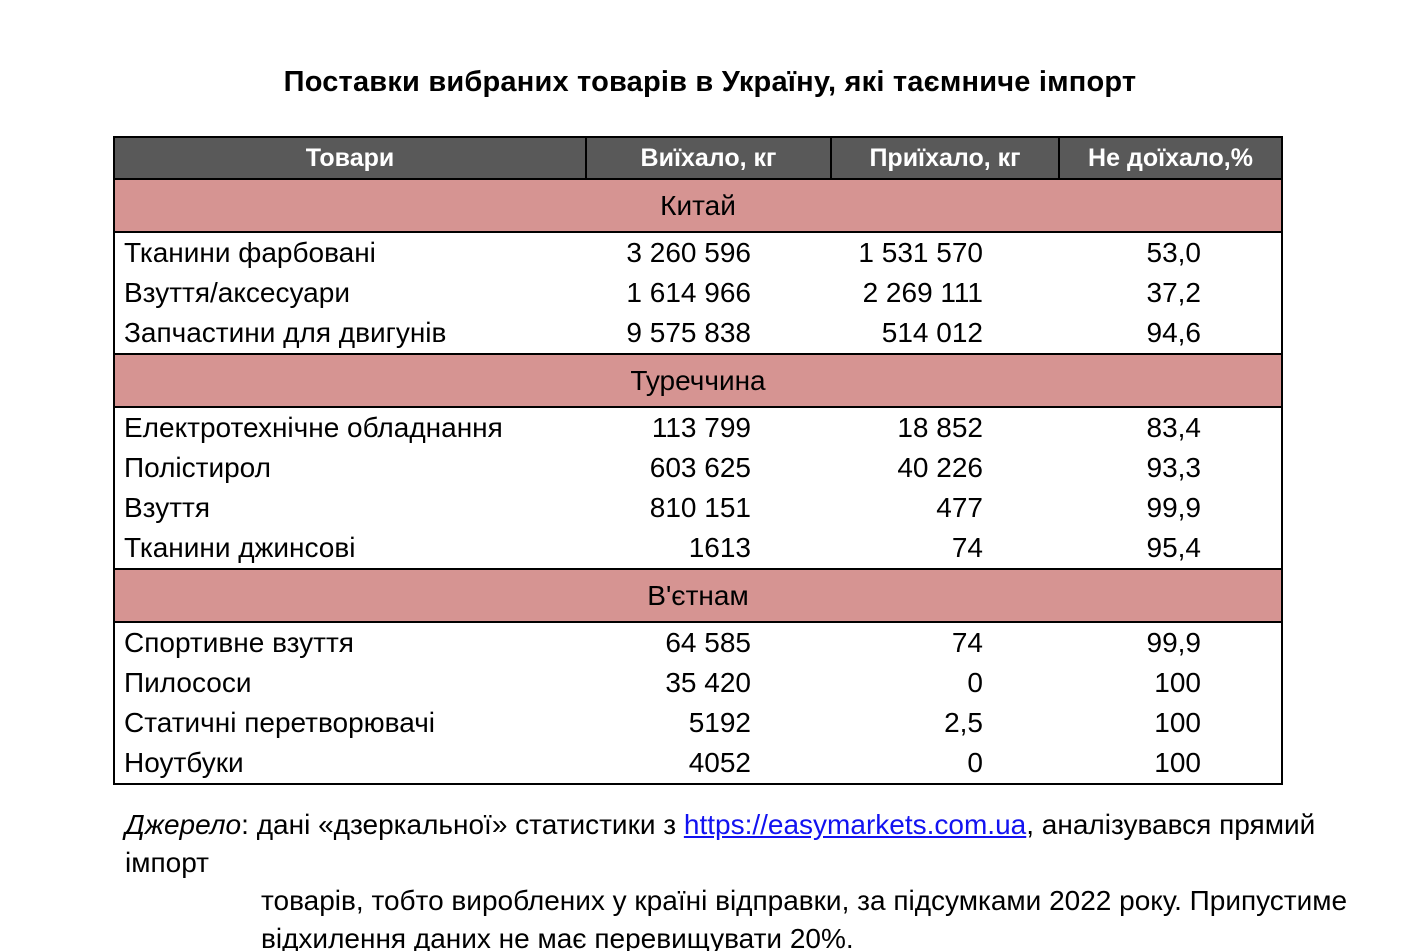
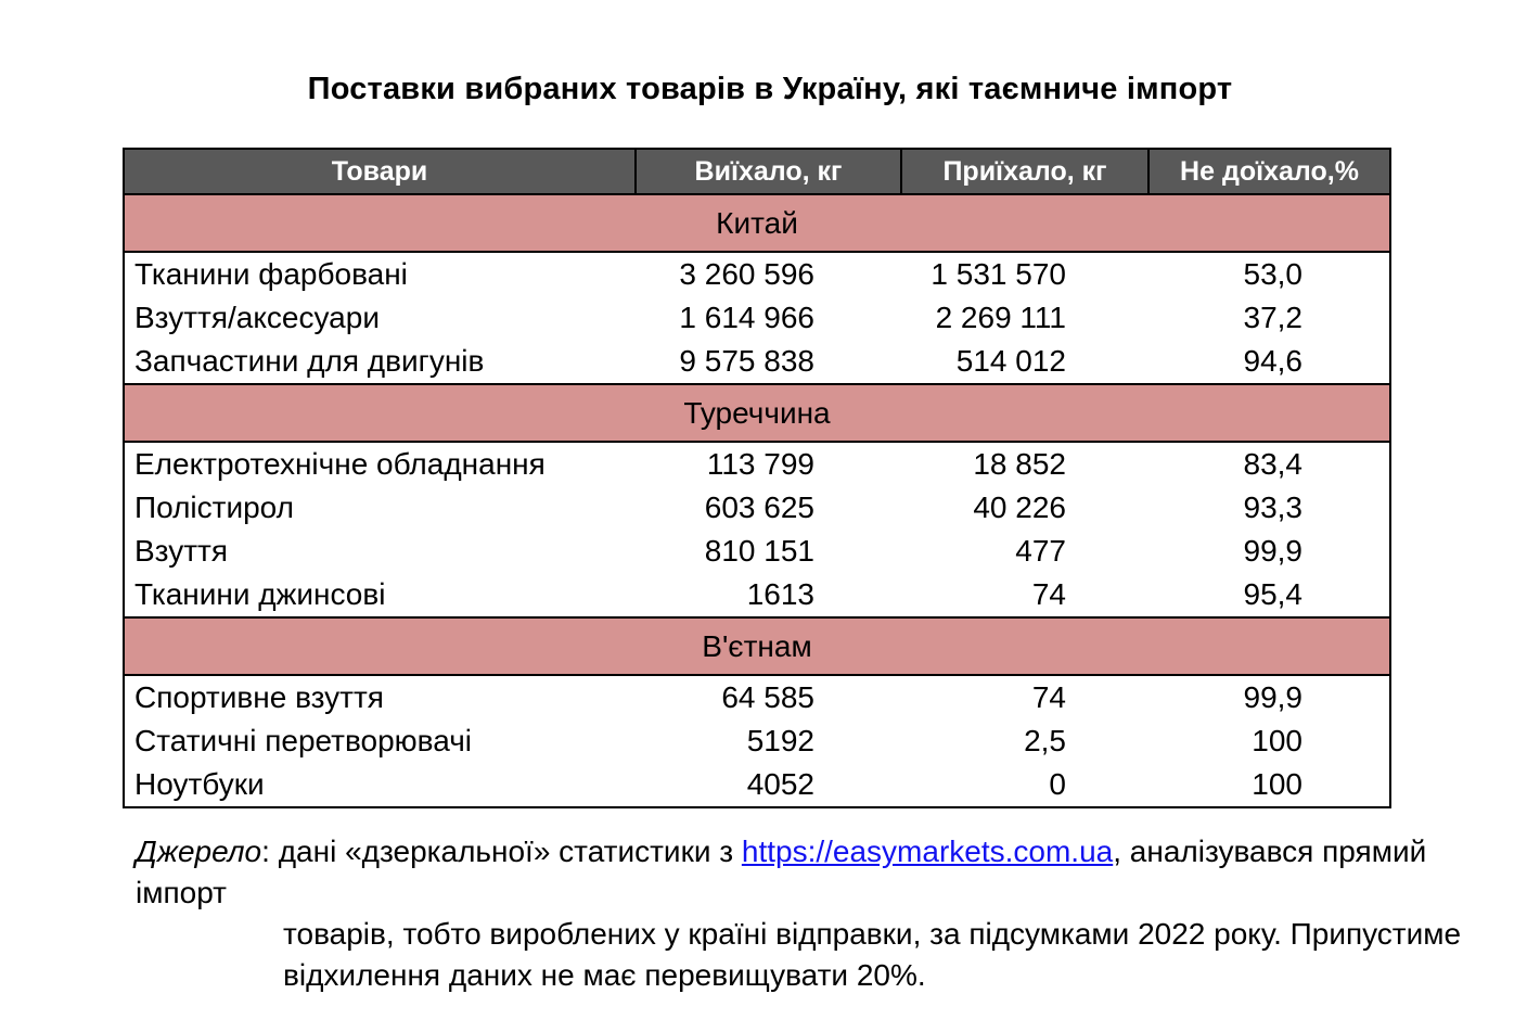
  Поставки вибраних товарів в Україну, які таємниче імпорт
  Товари	Виїхало, кг	Приїхало, кг	Не доїхало,%
  Китай
  Тканини фарбовані	3 260 596	1 531 570	53,0
  Взуття/аксесуари	1 614 966	2 269 111	37,2
  Запчастини для двигунів	9 575 838	514 012	94,6
  Туреччина
  Електротехнічне обладнання	113 799	18 852	83,4
  Полістирол	603 625	40 226	93,3
  Взуття	810 151	477	99,9
  Тканини джинсові	1613	74	95,4
  В'єтнам
  Спортивне взуття	64 585	74	99,9
- Пилососи	35 420	0	100
  Статичні перетворювачі	5192	2,5	100
  Ноутбуки	4052	0	100
  Джерело: дані «дзеркальної» статистики з https://easymarkets.com.ua, аналізувався прямий імпорт
  товарів, тобто вироблених у країні відправки, за підсумками 2022 року. Припустиме
  відхилення даних не має перевищувати 20%.
